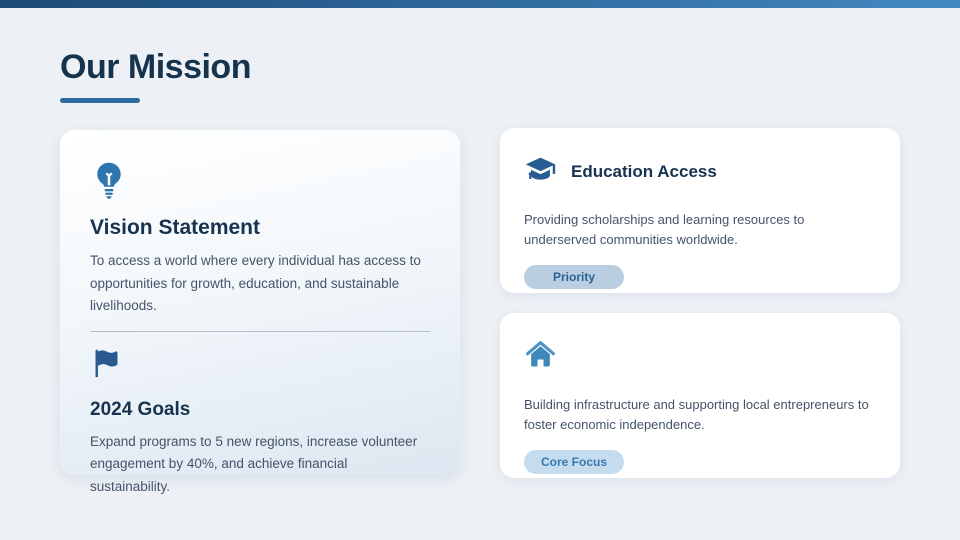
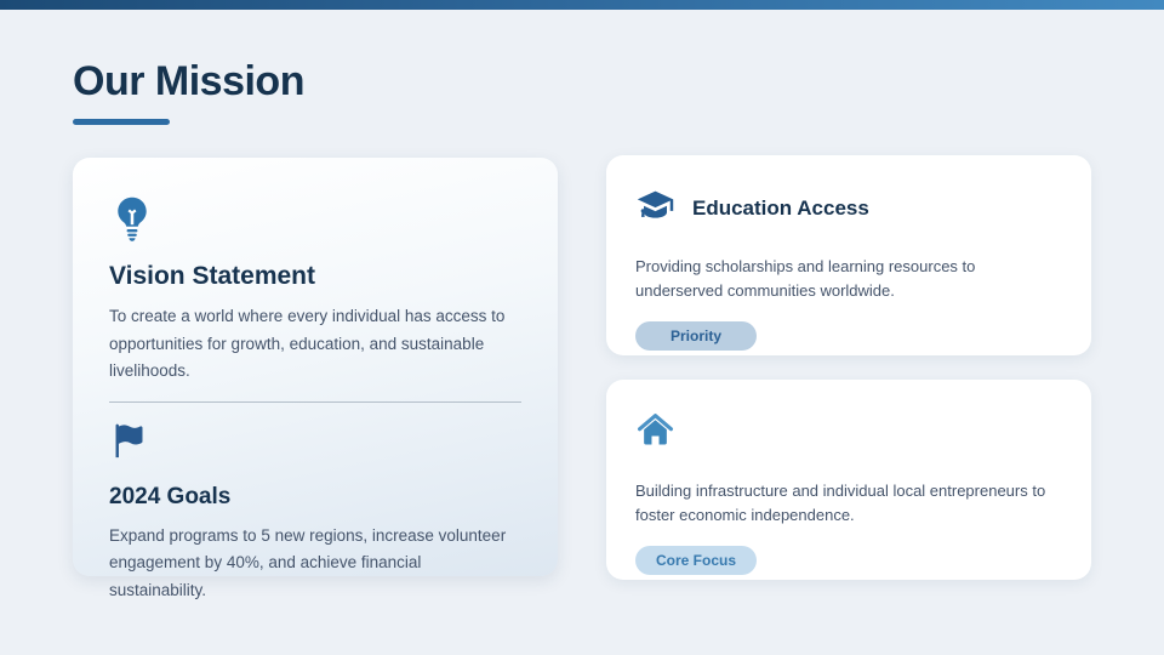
  Our Mission
  Vision Statement
- To access a world where every individual has access to opportunities for growth, education, and sustainable livelihoods.
+ To create a world where every individual has access to opportunities for growth, education, and sustainable livelihoods.
  2024 Goals
  Expand programs to 5 new regions, increase volunteer engagement by 40%, and achieve financial sustainability.
  Education Access
  Providing scholarships and learning resources to underserved communities worldwide.
  Priority
- Building infrastructure and supporting local entrepreneurs to foster economic independence.
+ Building infrastructure and individual local entrepreneurs to foster economic independence.
  Core Focus
